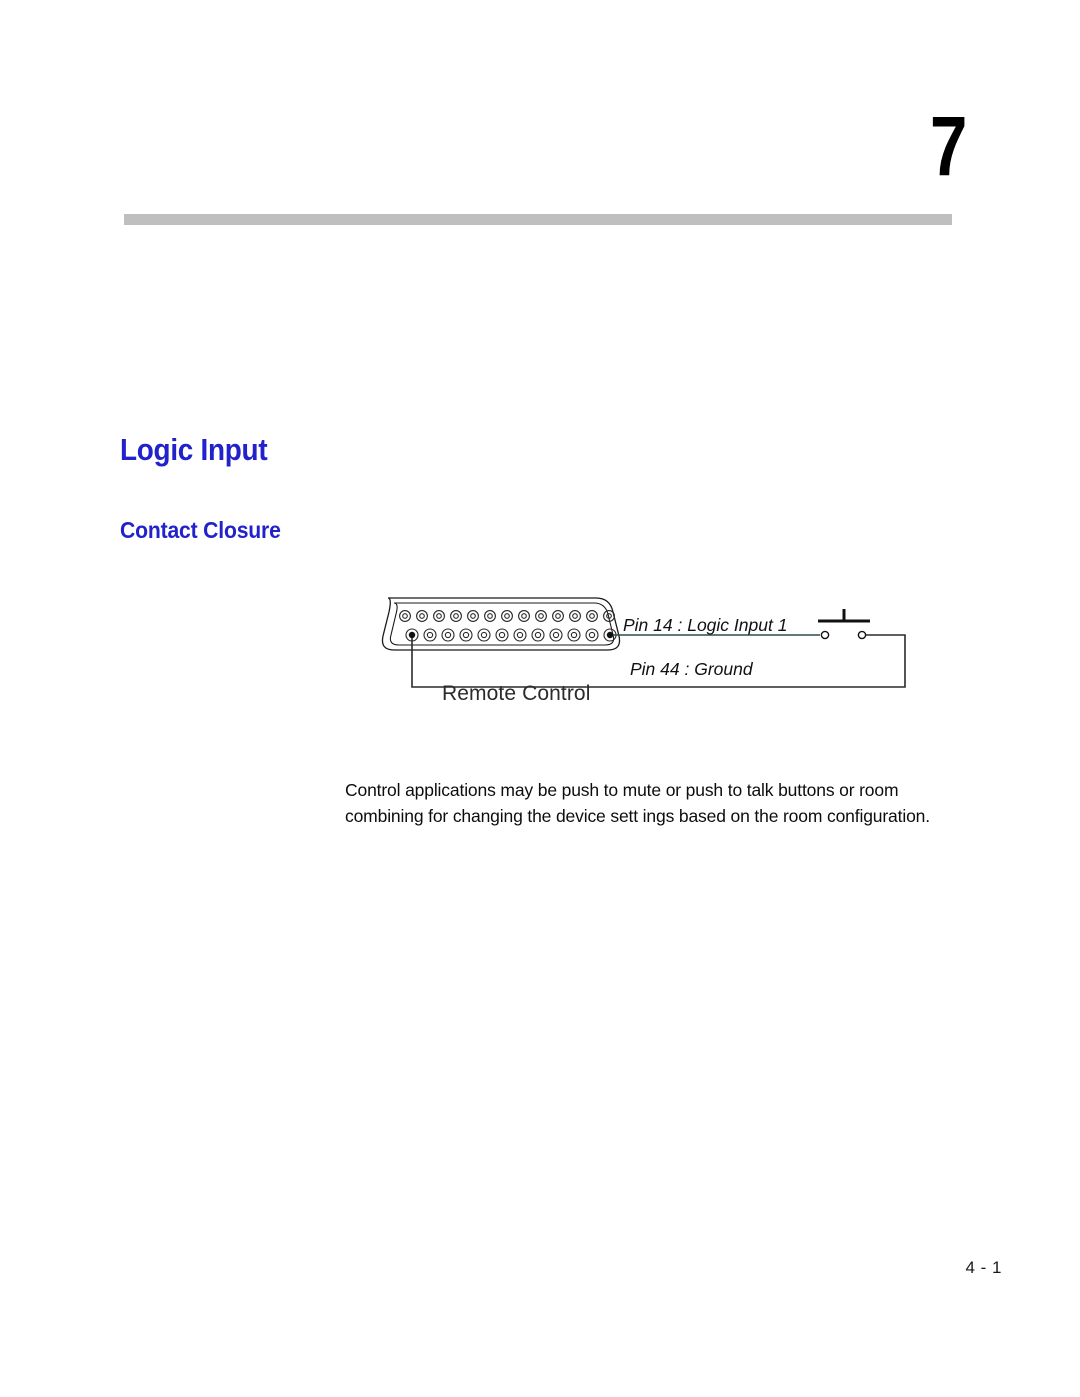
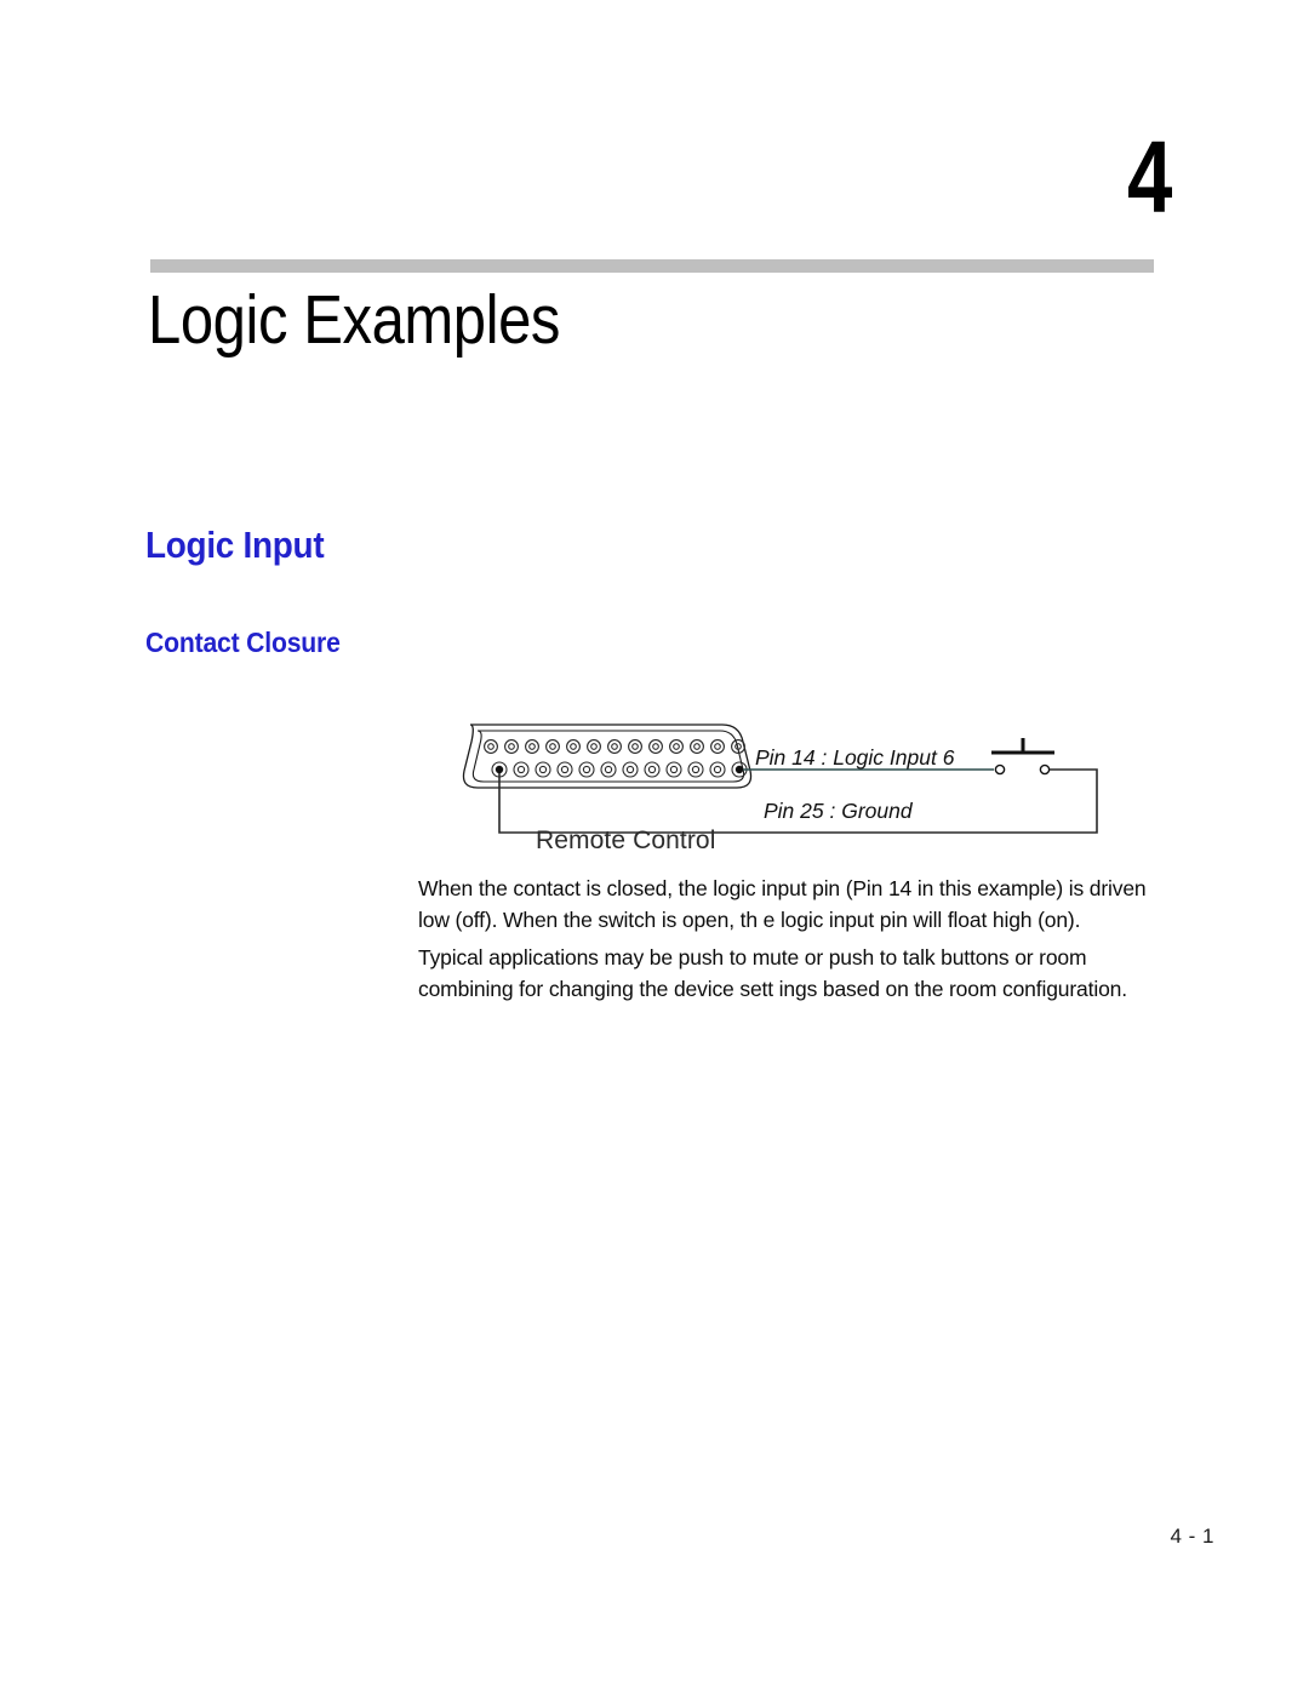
- 7
+ 4
+ Logic Examples
  Logic Input
  Contact Closure
- Pin 14 : Logic Input 1
+ Pin 14 : Logic Input 6
- Pin 44 : Ground
+ Pin 25 : Ground
  Remote Control
+ When the contact is closed, the logic input pin (Pin 14 in this example) is driven low (off). When the switch is open, th e logic input pin will float high (on).
- Control applications may be push to mute or push to talk buttons or room combining for changing the device sett ings based on the room configuration.
+ Typical applications may be push to mute or push to talk buttons or room combining for changing the device sett ings based on the room configuration.
  4 - 1
